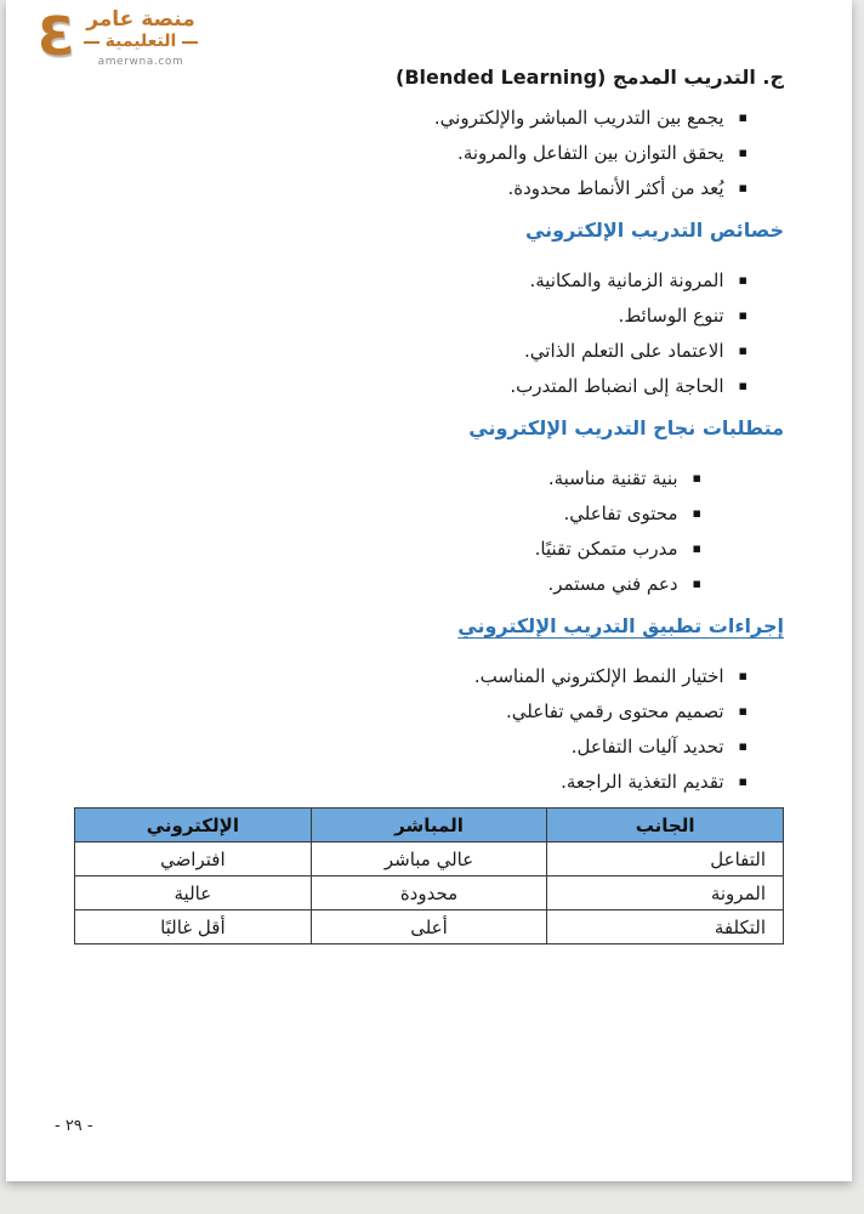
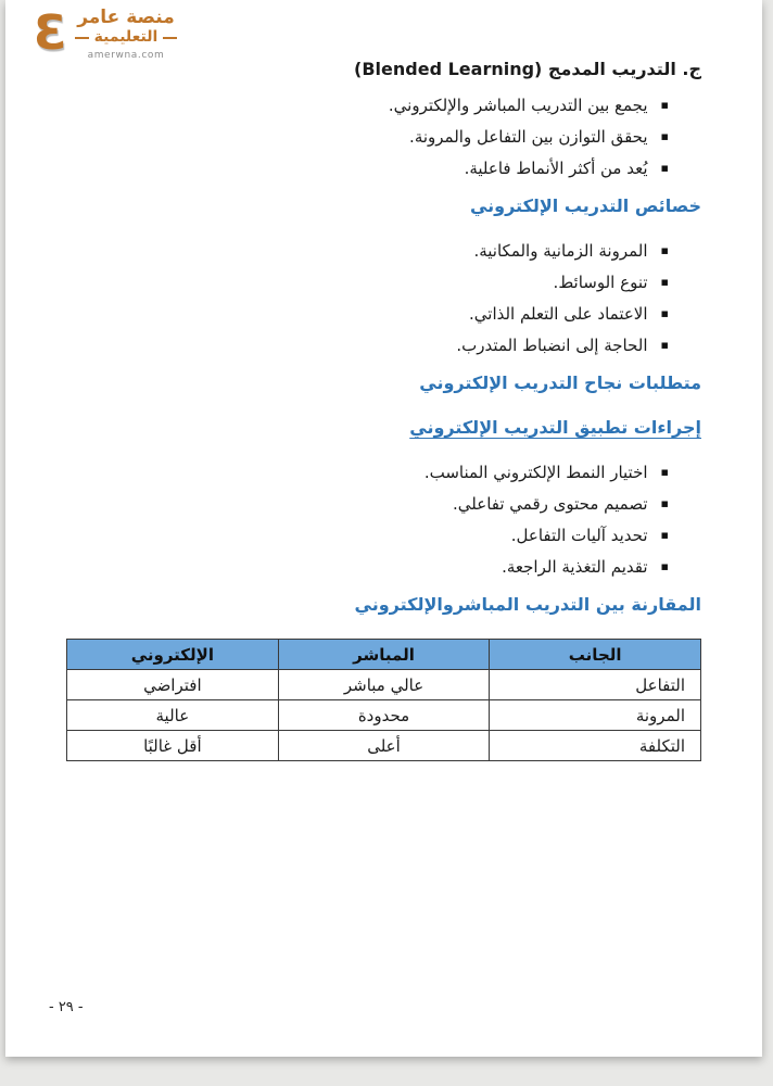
  Ɛ
  منصة عامر
  التعليمية
  amerwna.com
  ج. التدريب المدمج (Blended Learning)
  يجمع بين التدريب المباشر والإلكتروني.
  يحقق التوازن بين التفاعل والمرونة.
- يُعد من أكثر الأنماط محدودة.
+ يُعد من أكثر الأنماط فاعلية.
  خصائص التدريب الإلكتروني
  المرونة الزمانية والمكانية.
  تنوع الوسائط.
  الاعتماد على التعلم الذاتي.
  الحاجة إلى انضباط المتدرب.
  متطلبات نجاح التدريب الإلكتروني
- بنية تقنية مناسبة.
- محتوى تفاعلي.
- مدرب متمكن تقنيًا.
- دعم فني مستمر.
  إجراءات تطبيق التدريب الإلكتروني
  اختيار النمط الإلكتروني المناسب.
  تصميم محتوى رقمي تفاعلي.
  تحديد آليات التفاعل.
  تقديم التغذية الراجعة.
+ المقارنة بين التدريب المباشروالإلكتروني
  الجانب	المباشر	الإلكتروني
  التفاعل	عالي مباشر	افتراضي
  المرونة	محدودة	عالية
  التكلفة	أعلى	أقل غالبًا
  - ٢٩ -
